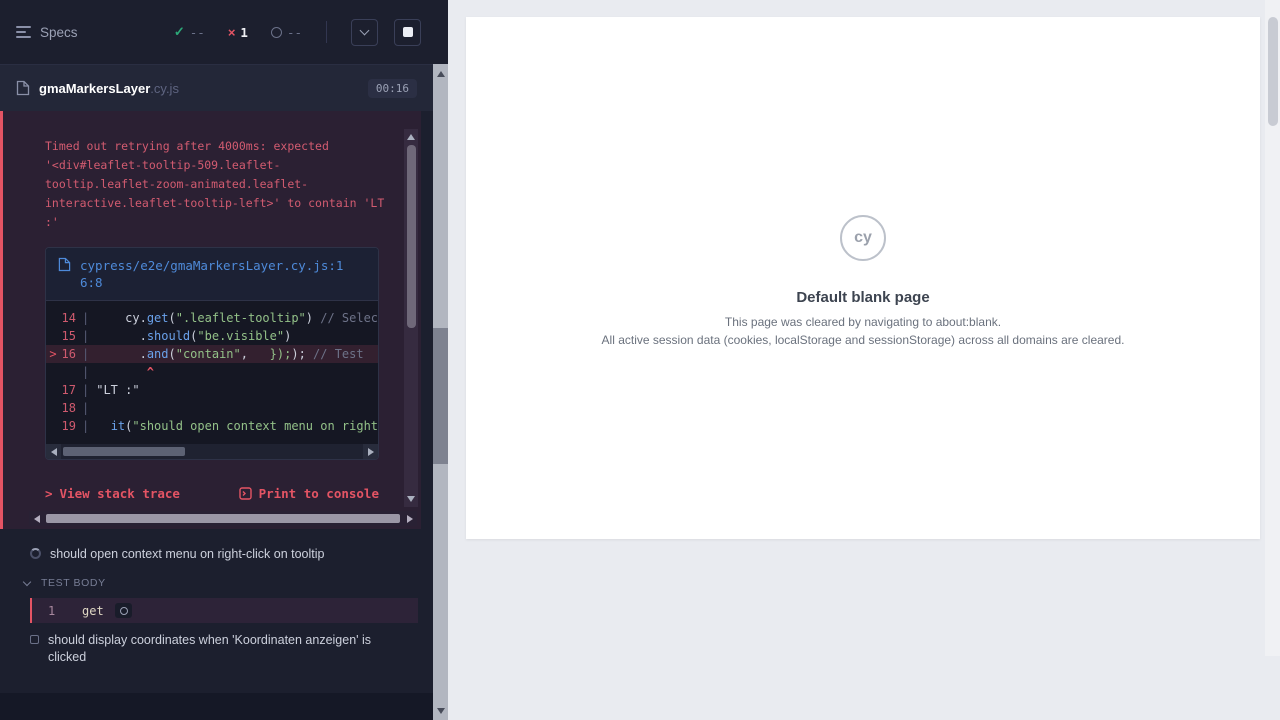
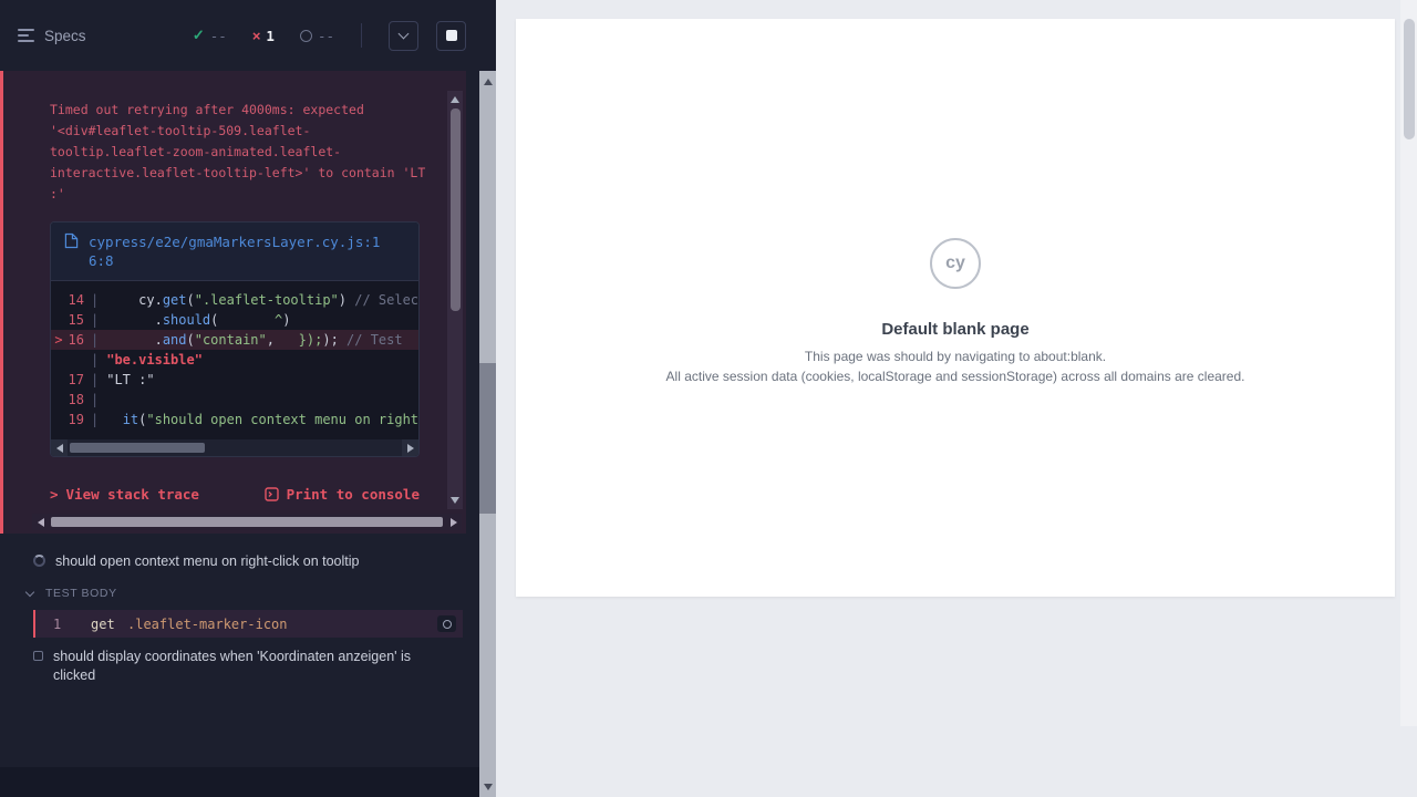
  Specs
  ✓
  --
  ×
  1
  --
- gmaMarkersLayer.cy.js
- 00:16
  Timed out retrying after 4000ms: expected '<div#leaflet-tooltip-509.leaflet-tooltip.leaflet-zoom-animated.leaflet-interactive.leaflet-tooltip-left>' to contain 'LT :'
  cypress/e2e/gmaMarkersLayer.cy.js:16:8
  14 | cy.get(".leaflet-tooltip") // Selec
- 15 | .should("be.visible")
+ 15 | .should( ^)
  > 16 | .and("contain", });); // Test
- | ^
+ | "be.visible"
  17 | "LT :"
  18 |
  >
  View stack trace
  Print to console
  should open context menu on right-click on tooltip
  TEST BODY
  1
  get
+ .leaflet-marker-icon
  should display coordinates when 'Koordinaten anzeigen' is clicked
  cy
  Default blank page
- This page was cleared by navigating to about:blank.
+ This page was should by navigating to about:blank.
  All active session data (cookies, localStorage and sessionStorage) across all domains are cleared.
